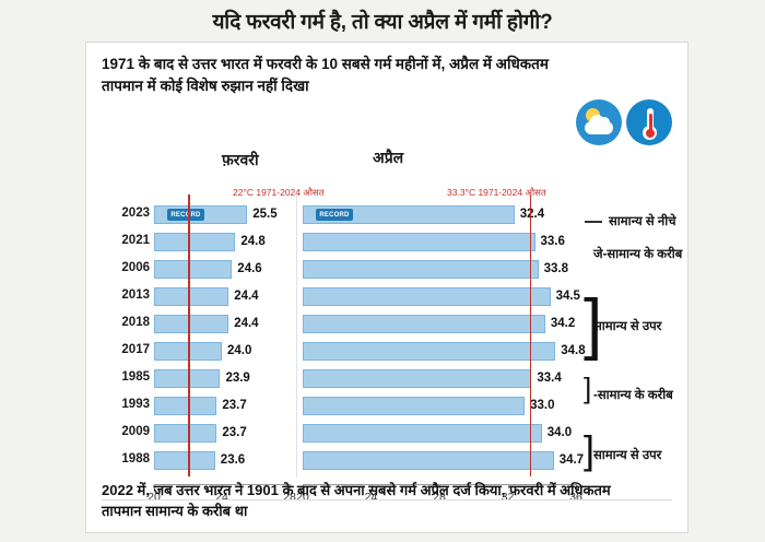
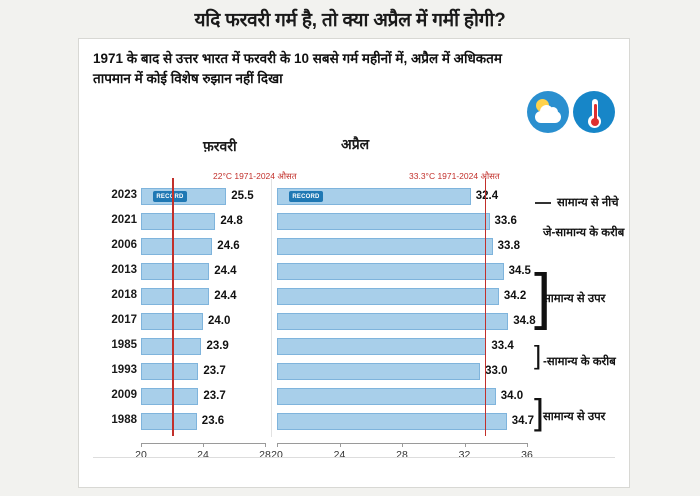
  यदि फरवरी गर्म है, तो क्या अप्रैल में गर्मी होगी?
  1971 के बाद से उत्तर भारत में फरवरी के 10 सबसे गर्म महीनों में, अप्रैल में अधिकतम तापमान में कोई विशेष रुझान नहीं दिखा
  फ़रवरी
  अप्रैल
  22°C 1971-2024 औसत
  33.3°C 1971-2024 औसत
  2023
  25.5
  3.4
  2021
  24.8
  33.6
  2006
  24.6
  33.8
  2013
  24.4
  34.5
  2018
  24.4
  34.2
  2017
  24.0
  34.8
  1985
  23.9
  33.4
  1993
  23.7
  33.0
  2009
  23.7
  34.0
  1988
  23.6
  34.7
  20
  24
  28
  20
  24
  28
  32
  36
  सामान्य से नीचे
  जे-सामान्य के करीब
  ]
  सामान्य से उपर
  ]
  -सामान्य के करीब
  ]
  सामान्य से उपर
- 2022 में, जब उत्तर भारत ने 1901 के बाद से अपना सबसे गर्म अप्रैल दर्ज किया, फरवरी में अधिकतम तापमान सामान्य के करीब था
